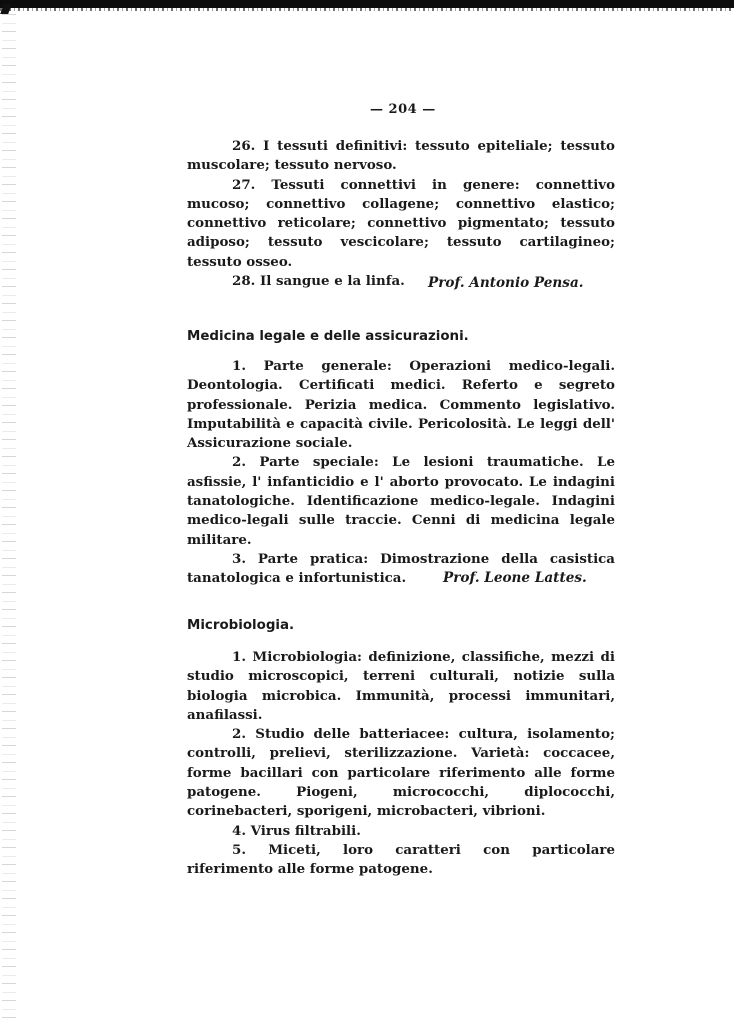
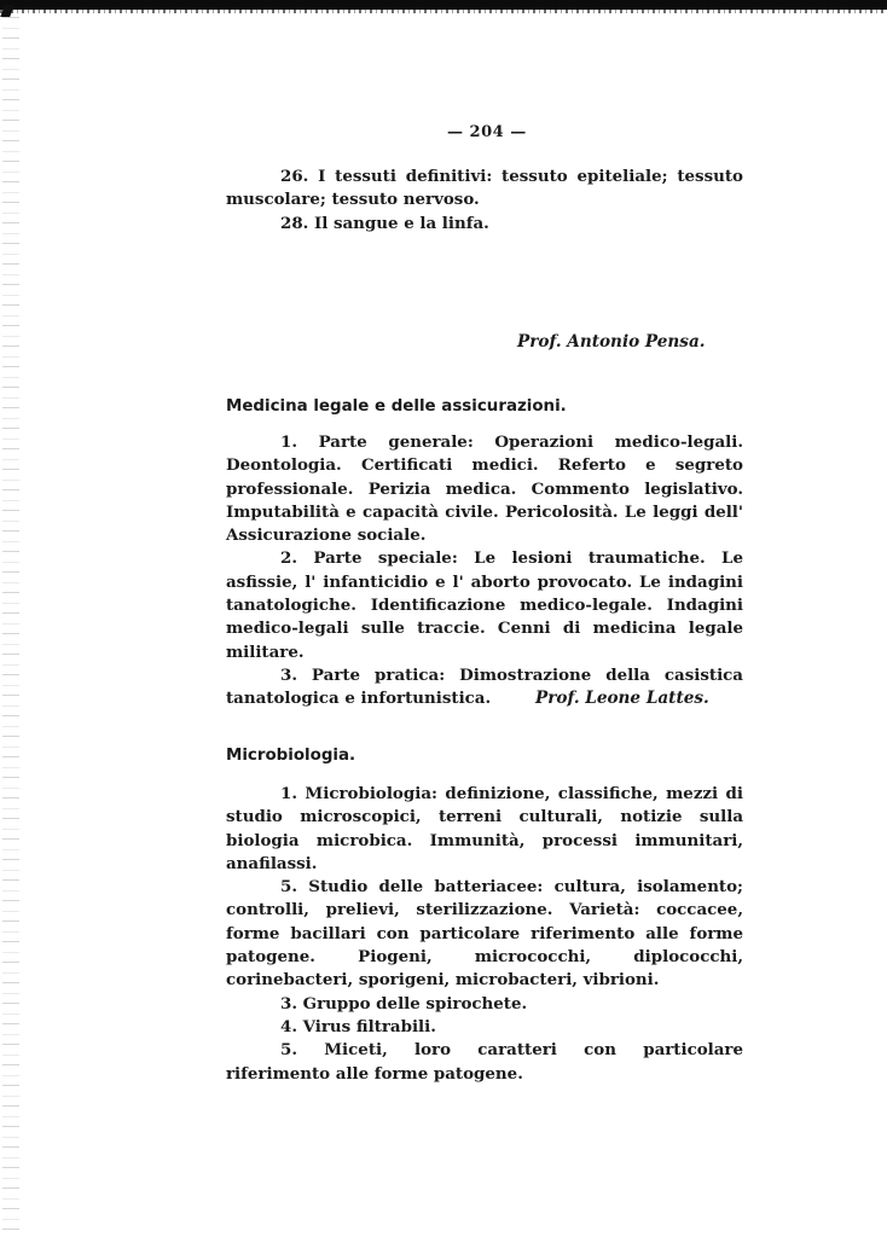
  — 204 —
  26. I tessuti definitivi: tessuto epiteliale; tessuto muscolare; tessuto nervoso.
- 27. Tessuti connettivi in genere: connettivo mucoso; connettivo collagene; connettivo elastico; connettivo reticolare; connettivo pigmentato; tessuto adiposo; tessuto vescicolare; tessuto cartilagineo; tessuto osseo.
  28. Il sangue e la linfa.
  Prof. Antonio Pensa.
  Medicina legale e delle assicurazioni.
  1. Parte generale: Operazioni medico-legali. Deontologia. Certificati medici. Referto e segreto professionale. Perizia medica. Commento legislativo. Imputabilità e capacità civile. Pericolosità. Le leggi dell' Assicurazione sociale.
  2. Parte speciale: Le lesioni traumatiche. Le asfissie, l' infanticidio e l' aborto provocato. Le indagini tanatologiche. Identificazione medico-legale. Indagini medico-legali sulle traccie. Cenni di medicina legale militare.
  3. Parte pratica: Dimostrazione della casistica tanatologica e infortunistica.
  Prof. Leone Lattes.
  Microbiologia.
  1. Microbiologia: definizione, classifiche, mezzi di studio microscopici, terreni culturali, notizie sulla biologia microbica. Immunità, processi immunitari, anafilassi.
- 2. Studio delle batteriacee: cultura, isolamento; controlli, prelievi, sterilizzazione. Varietà: coccacee, forme bacillari con particolare riferimento alle forme patogene. Piogeni, micrococchi, diplococchi, corinebacteri, sporigeni, microbacteri, vibrioni.
+ 5. Studio delle batteriacee: cultura, isolamento; controlli, prelievi, sterilizzazione. Varietà: coccacee, forme bacillari con particolare riferimento alle forme patogene. Piogeni, micrococchi, diplococchi, corinebacteri, sporigeni, microbacteri, vibrioni.
+ 3. Gruppo delle spirochete.
  4. Virus filtrabili.
  5. Miceti, loro caratteri con particolare riferimento alle forme patogene.
